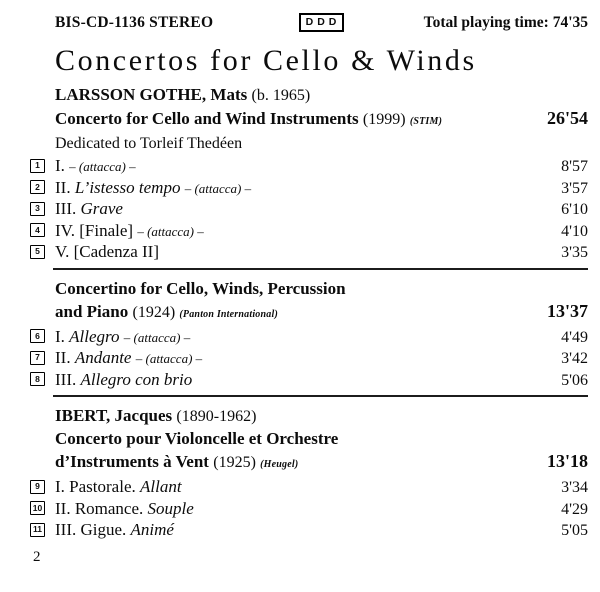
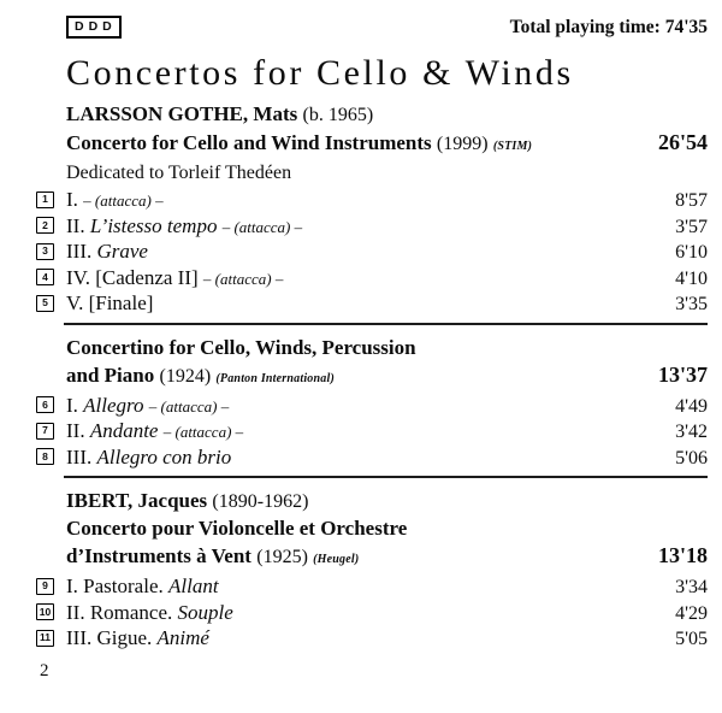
- BIS-CD-1136 STEREO
  DDD
  Total playing time: 74'35
  Concertos for Cello & Winds
  LARSSON GOTHE, Mats (b. 1965)
  Concerto for Cello and Wind Instruments (1999) (STIM)
  26'54
  Dedicated to Torleif Thedéen
  1
  I. – (attacca) –
  8'57
  2
  II. L’istesso tempo – (attacca) –
  3'57
  3
  III. Grave
  6'10
  4
- IV. [Finale] – (attacca) –
+ IV. [Cadenza II] – (attacca) –
  4'10
  5
- V. [Cadenza II]
+ V. [Finale]
  3'35
  Concertino for Cello, Winds, Percussion
  and Piano (1924) (Panton International)
  13'37
  6
  I. Allegro – (attacca) –
  4'49
  7
  II. Andante – (attacca) –
  3'42
  8
  III. Allegro con brio
  5'06
  IBERT, Jacques (1890-1962)
  Concerto pour Violoncelle et Orchestre
  d’Instruments à Vent (1925) (Heugel)
  13'18
  9
  I. Pastorale. Allant
  3'34
  10
  II. Romance. Souple
  4'29
  11
  III. Gigue. Animé
  5'05
  2
